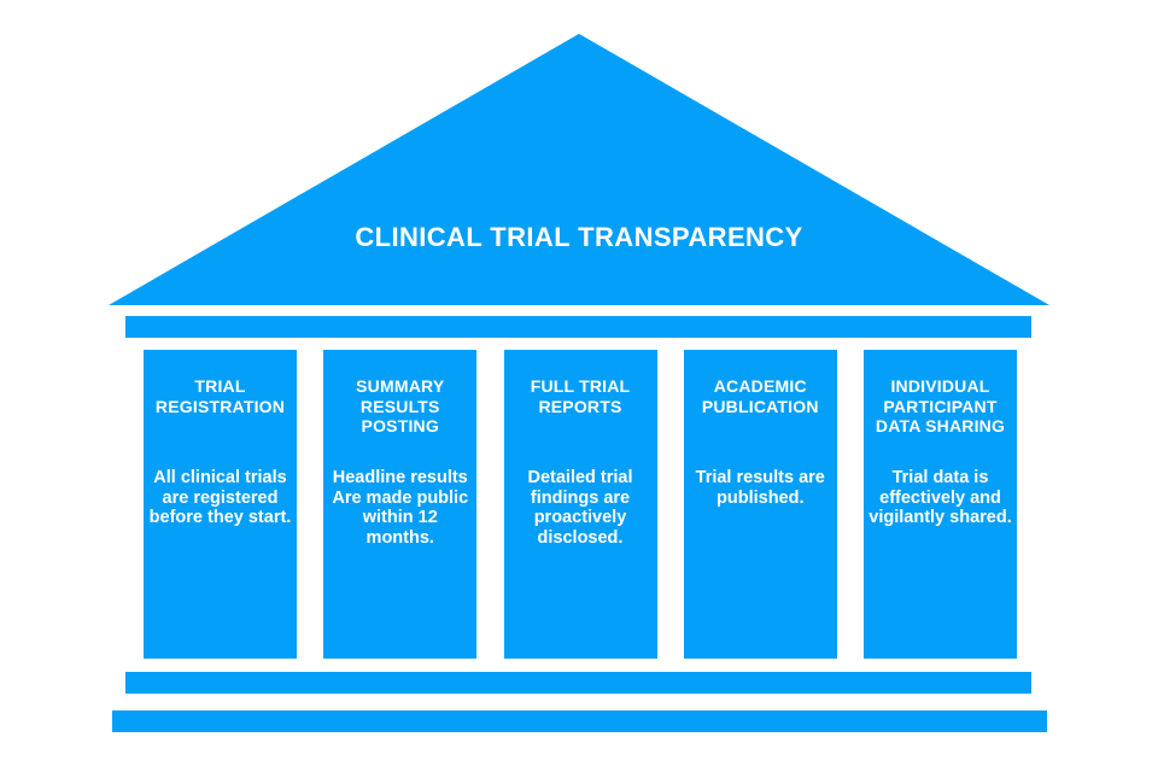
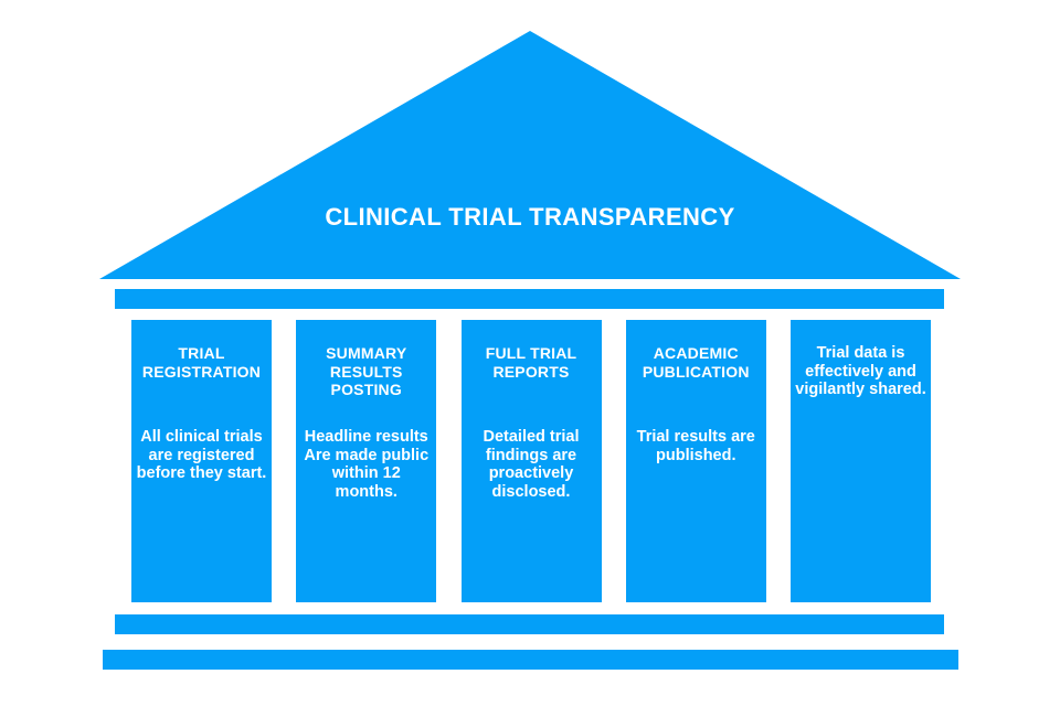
  CLINICAL TRIAL TRANSPARENCY
  TRIAL
  REGISTRATION
  All clinical trials
  are registered
  before they start.
  SUMMARY
  RESULTS
  POSTING
  Headline results
  Are made public
  within 12
  months.
  FULL TRIAL
  REPORTS
  Detailed trial
  findings are
  proactively
  disclosed.
  ACADEMIC
  PUBLICATION
  Trial results are
  published.
- INDIVIDUAL
- PARTICIPANT
- DATA SHARING
  Trial data is
  effectively and
  vigilantly shared.
